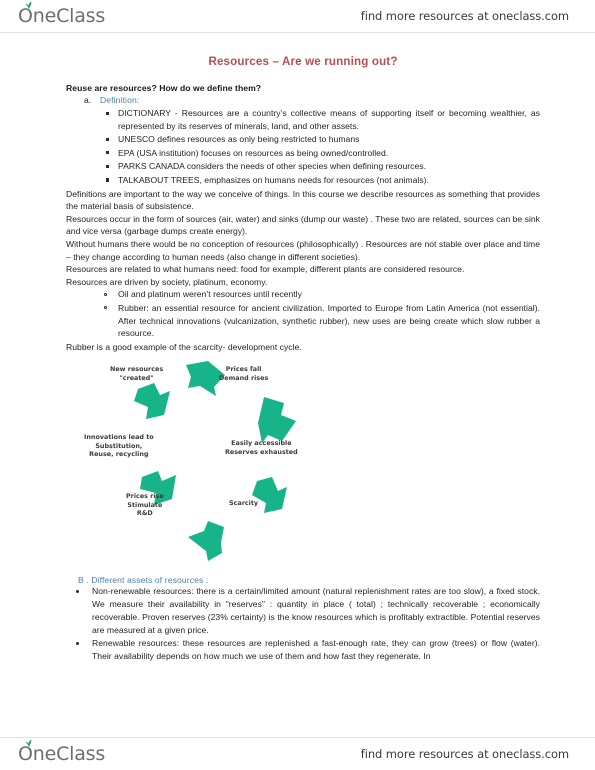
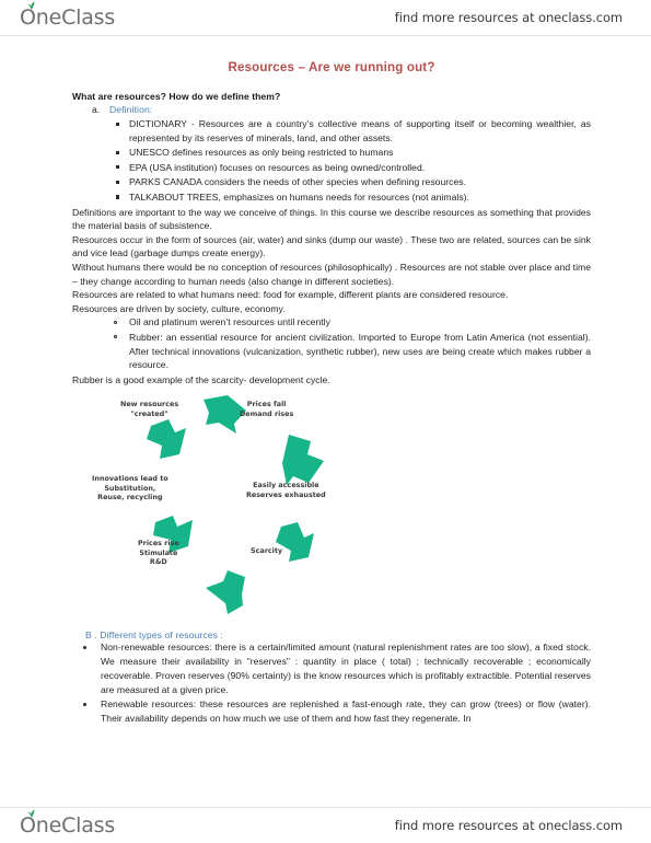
  OneClass
  find more resources at oneclass.com
  Resources – Are we running out?
- Reuse are resources? How do we define them?
+ What are resources? How do we define them?
  a.
  Definition:
  DICTIONARY - Resources are a country’s collective means of supporting itself or becoming wealthier, as represented by its reserves of minerals, land, and other assets.
  UNESCO defines resources as only being restricted to humans
  EPA (USA institution) focuses on resources as being owned/controlled.
  PARKS CANADA considers the needs of other species when defining resources.
  TALKABOUT TREES, emphasizes on humans needs for resources (not animals).
  Definitions are important to the way we conceive of things. In this course we describe resources as something that provides the material basis of subsistence.
- Resources occur in the form of sources (air, water) and sinks (dump our waste) . These two are related, sources can be sink and vice versa (garbage dumps create energy).
+ Resources occur in the form of sources (air, water) and sinks (dump our waste) . These two are related, sources can be sink and vice lead (garbage dumps create energy).
  Without humans there would be no conception of resources (philosophically) . Resources are not stable over place and time – they change according to human needs (also change in different societies).
  Resources are related to what humans need: food for example, different plants are considered resource.
- Resources are driven by society, platinum, economy.
+ Resources are driven by society, culture, economy.
  Oil and platinum weren’t resources until recently
- Rubber: an essential resource for ancient civilization. Imported to Europe from Latin America (not essential). After technical innovations (vulcanization, synthetic rubber), new uses are being create which slow rubber a resource.
+ Rubber: an essential resource for ancient civilization. Imported to Europe from Latin America (not essential). After technical innovations (vulcanization, synthetic rubber), new uses are being create which makes rubber a resource.
  Rubber is a good example of the scarcity- development cycle.
  New resources
  "created"
  Prices fall
  Demand rises
  Easily accessible
  Reserves exhausted
  Scarcity
  Prices rise
  Stimulate
  R&D
  Innovations lead to
  Substitution,
  Reuse, recycling
- B . Different assets of resources :
+ B . Different types of resources :
- Non-renewable resources: there is a certain/limited amount (natural replenishment rates are too slow), a fixed stock. We measure their availability in "reserves" : quantity in place ( total) ; technically recoverable ; economically recoverable. Proven reserves (23% certainty) is the know resources which is profitably extractible. Potential reserves are measured at a given price.
+ Non-renewable resources: there is a certain/limited amount (natural replenishment rates are too slow), a fixed stock. We measure their availability in "reserves" : quantity in place ( total) ; technically recoverable ; economically recoverable. Proven reserves (90% certainty) is the know resources which is profitably extractible. Potential reserves are measured at a given price.
  Renewable resources: these resources are replenished a fast-enough rate, they can grow (trees) or flow (water). Their availability depends on how much we use of them and how fast they regenerate. In
  OneClass
  find more resources at oneclass.com
